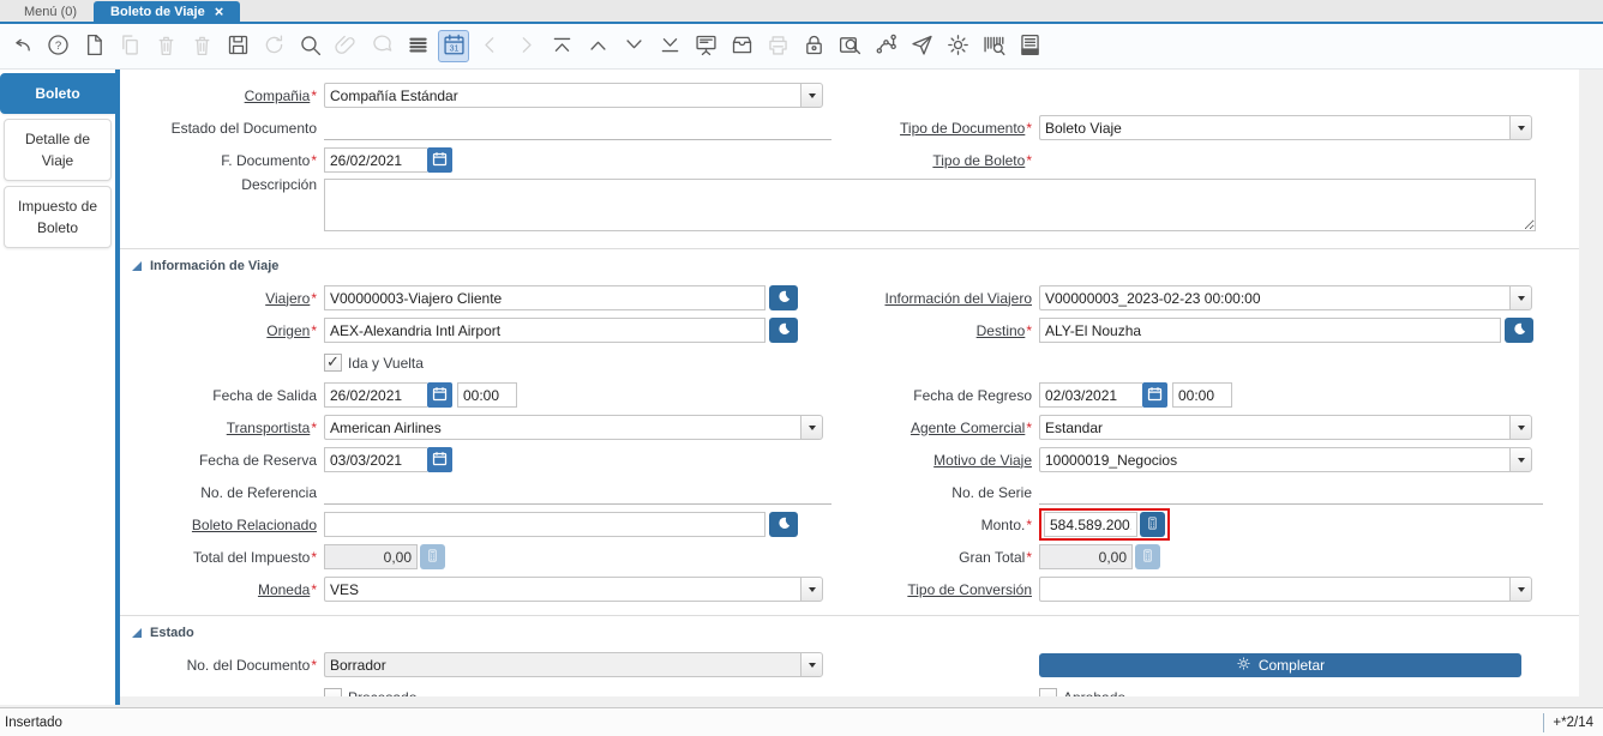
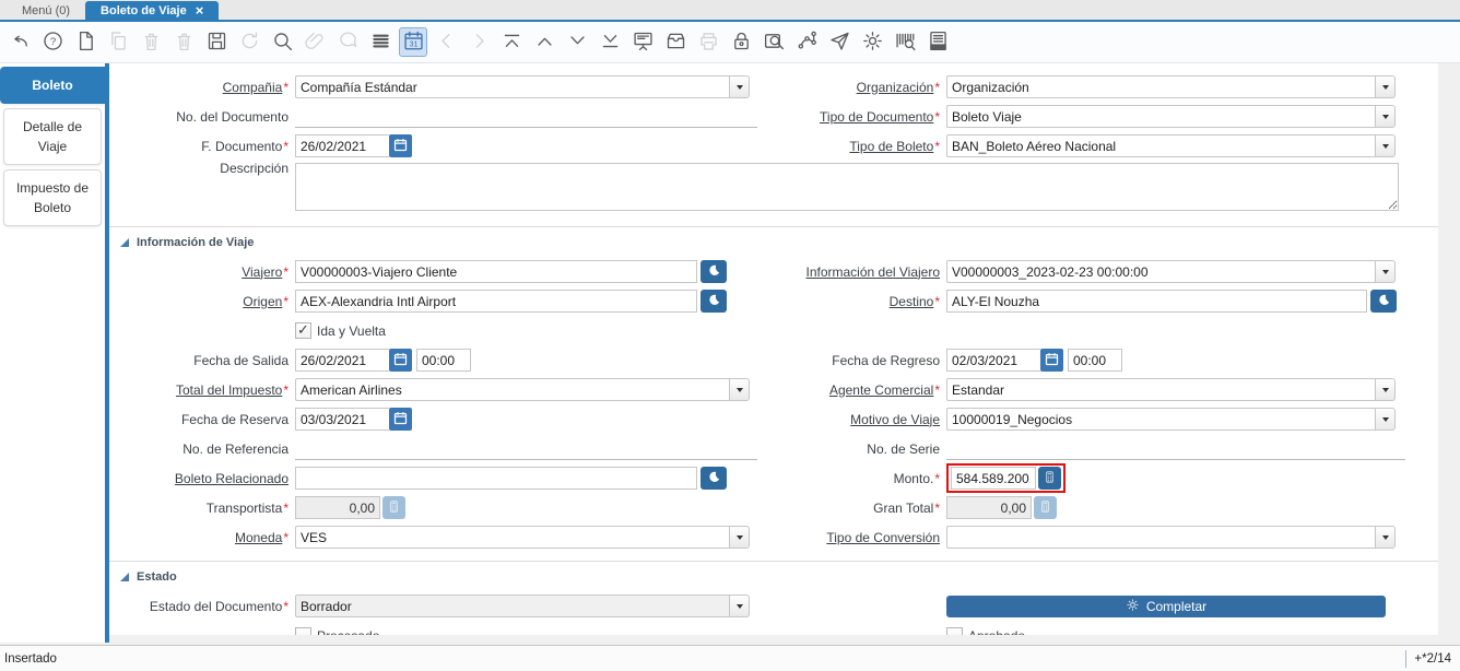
  Menú (0)
  Boleto de Viaje
  ×
  ?
  Boleto
  Detalle de Viaje
  Impuesto de Boleto
  Compañia*
  Compañía Estándar
+ Organización*
+ Organización
- Estado del Documento
+ No. del Documento
  Tipo de Documento*
  Boleto Viaje
  F. Documento*
  26/02/2021
  Tipo de Boleto*
+ BAN_Boleto Aéreo Nacional
  Descripción
  Información de Viaje
  Viajero*
  V00000003-Viajero Cliente
  Información del Viajero
  V00000003_2023-02-23 00:00:00
  Origen*
  AEX-Alexandria Intl Airport
  Destino*
  ALY-El Nouzha
  ✓
  Ida y Vuelta
  Fecha de Salida
  26/02/2021
  00:00
  Fecha de Regreso
  02/03/2021
  00:00
- Transportista*
+ Total del Impuesto*
  American Airlines
  Agente Comercial*
  Estandar
  Fecha de Reserva
  03/03/2021
  Motivo de Viaje
  10000019_Negocios
  No. de Referencia
  No. de Serie
  Boleto Relacionado
  Monto.*
  584.589.200
- Total del Impuesto*
+ Transportista*
  0,00
  Gran Total*
  0,00
  Moneda*
  VES
  Tipo de Conversión
  Estado
- No. del Documento*
+ Estado del Documento*
  Borrador
  Completar
  Insertado
  +*2/14
